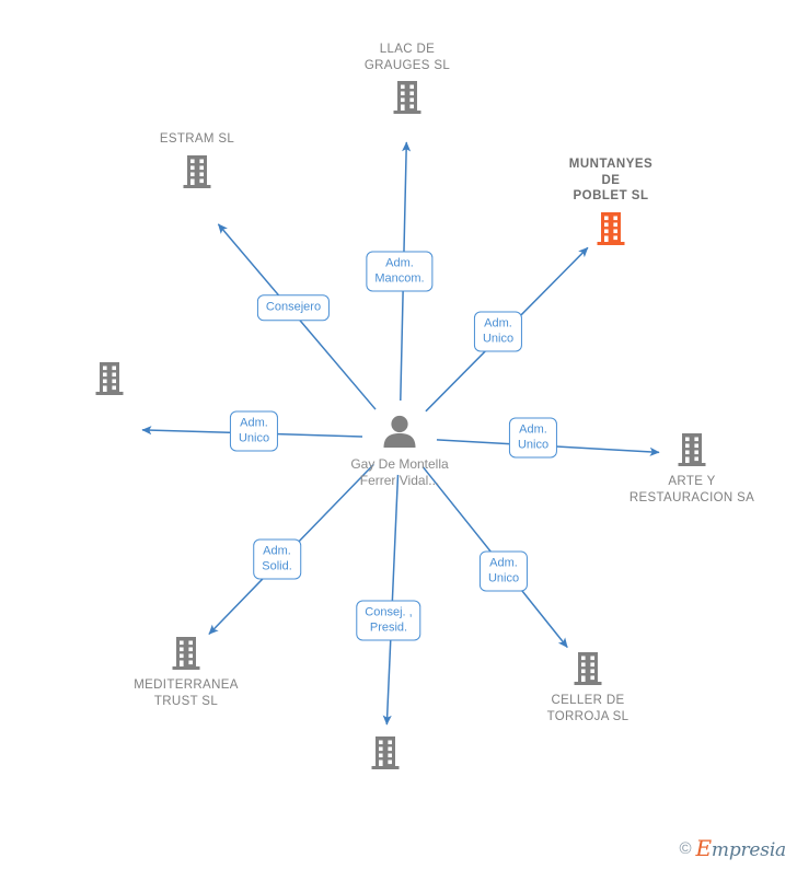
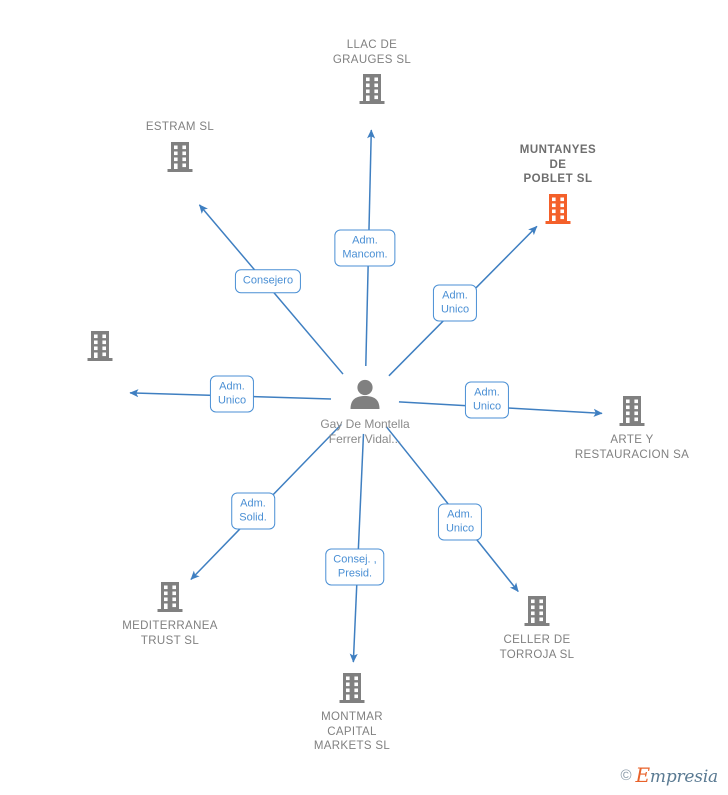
  LLAC DE
  GRAUGES SL
  ESTRAM SL
  MUNTANYES
  DE
  POBLET SL
  ARTE Y
  RESTAURACION SA
  MEDITERRANEA
  TRUST SL
+ MONTMAR
+ CAPITAL
+ MARKETS SL
  CELLER DE
  TORROJA SL
  Gay De Montella
  Ferrer Vidal...
  Adm.
  Mancom.
  Consejero
  Adm.
  Unico
  Adm.
  Unico
  Adm.
  Unico
  Adm.
  Solid.
  Consej. ,
  Presid.
  Adm.
  Unico
  ©
  Empresia
